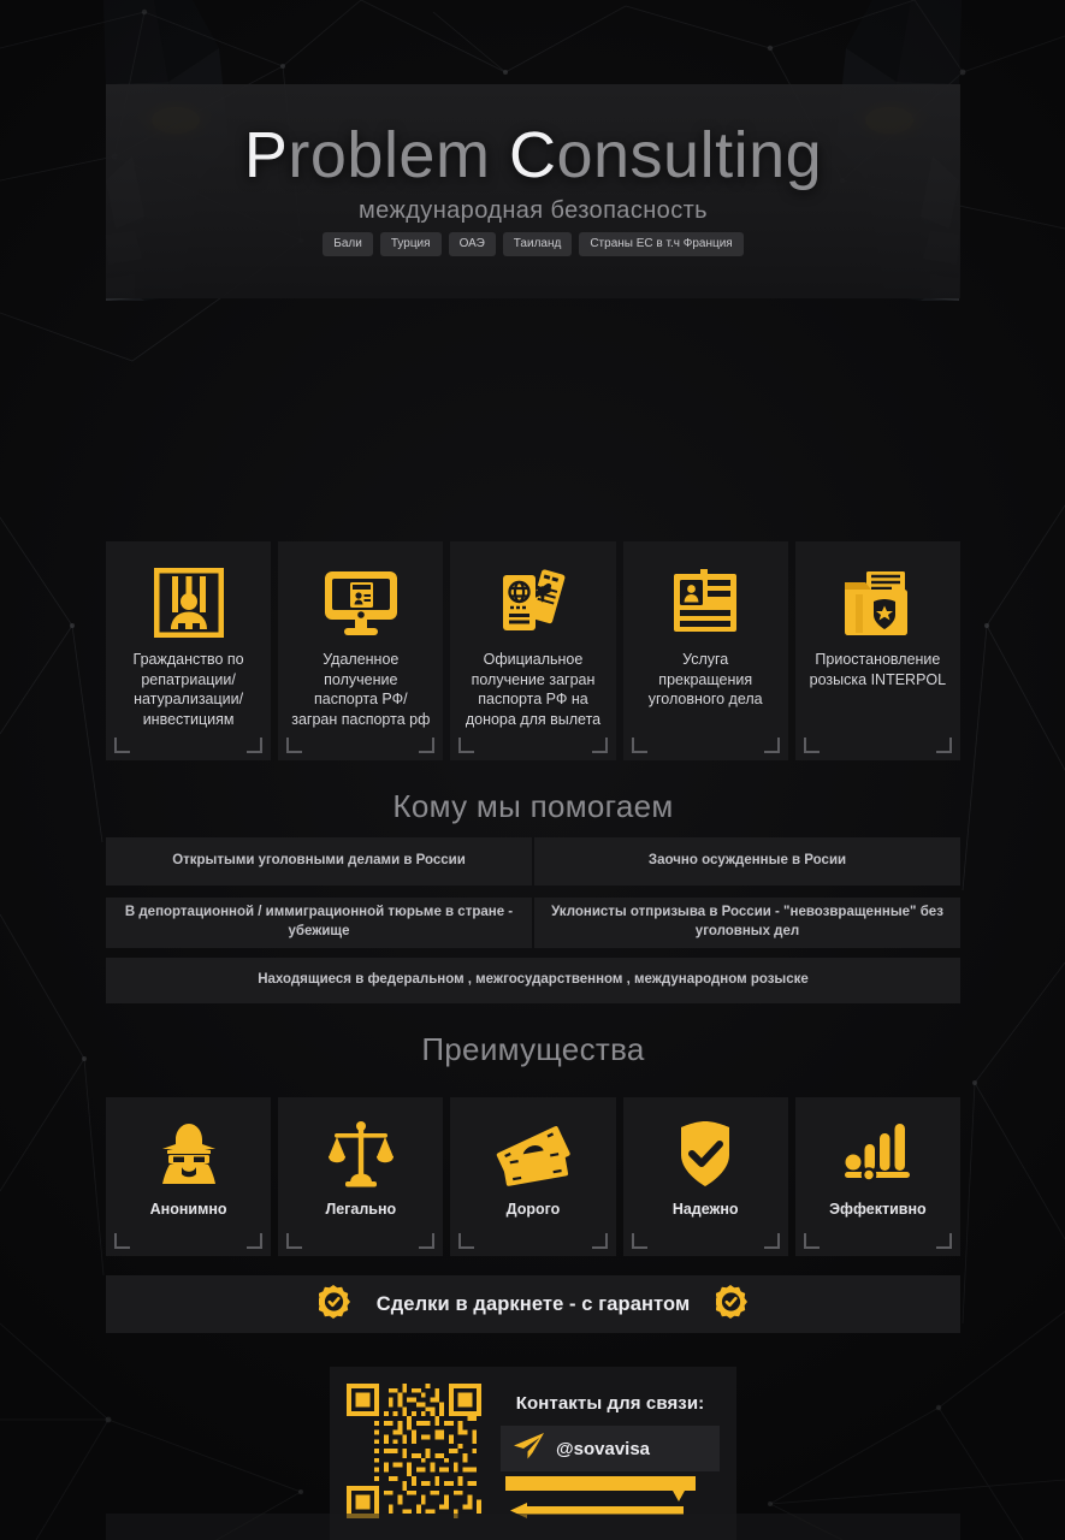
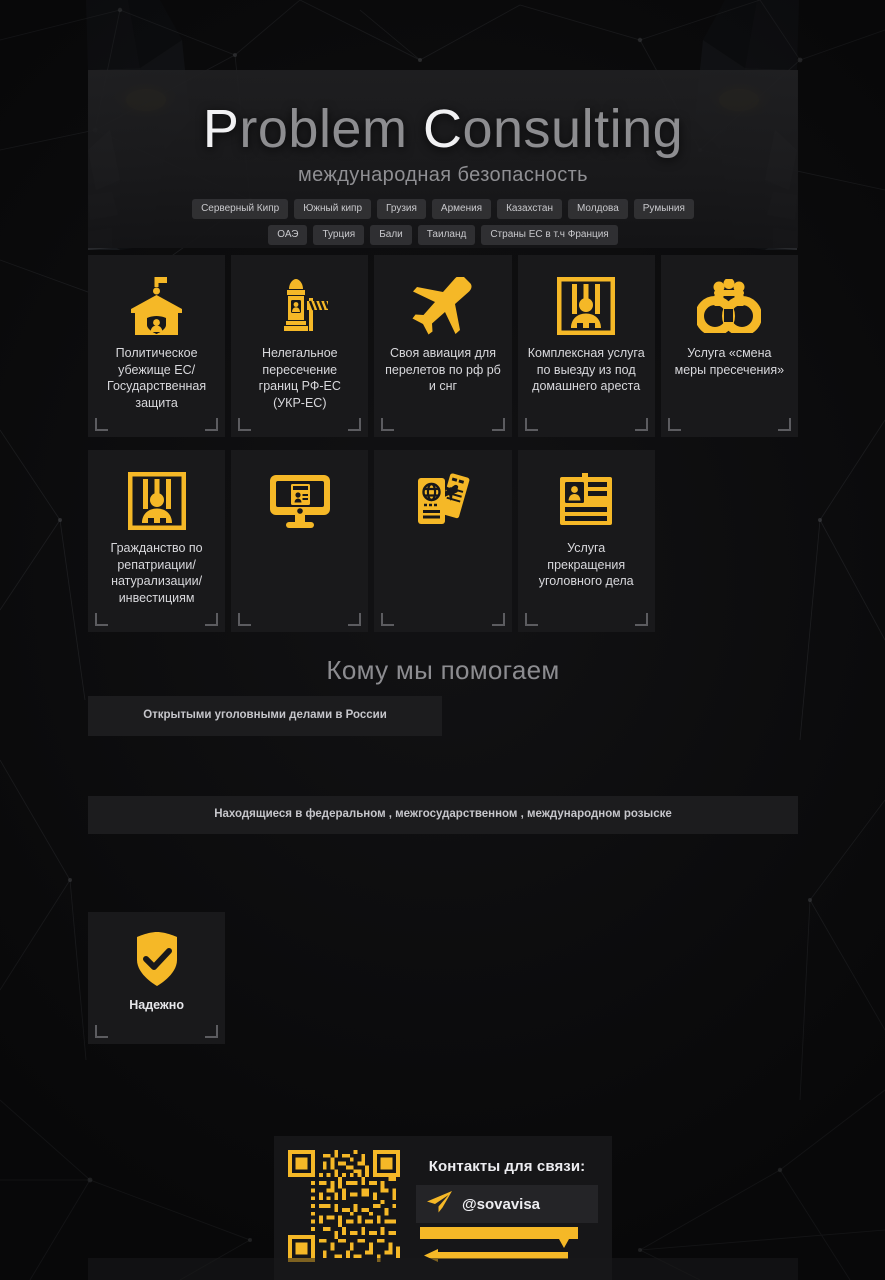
  Problem Consulting
  международная безопасность
+ Серверный Кипр
+ Южный кипр
+ Грузия
+ Армения
+ Казахстан
+ Молдова
+ Румыния
- Бали
+ ОАЭ
  Турция
- ОАЭ
+ Бали
  Таиланд
  Страны ЕС в т.ч Франция
+ Политическое убежище ЕС/ Государственная защита
+ Нелегальное пересечение границ РФ-ЕС (УКР-ЕС)
+ Своя авиация для перелетов по рф рб и снг
+ Комплексная услуга по выезду из под домашнего ареста
+ Услуга «смена меры пресечения»
  Гражданство по репатриации/ натурализации/ инвестициям
- Удаленное получение паспорта РФ/ загран паспорта рф
- Официальное получение загран паспорта РФ на донора для вылета
  Услуга прекращения уголовного дела
- Приостановление розыска INTERPOL
  Кому мы помогаем
  Открытыми уголовными делами в России
- Заочно осужденные в Росии
- В депортационной / иммиграционной тюрьме в стране - убежище
- Уклонисты отпризыва в России - "невозвращенные" без уголовных дел
  Находящиеся в федеральном , межгосударственном , международном розыске
- Преимущества
- Анонимно
- Легально
- Дорого
  Надежно
- Эффективно
- Сделки в даркнете - с гарантом
  Контакты для связи:
  @sovavisa
